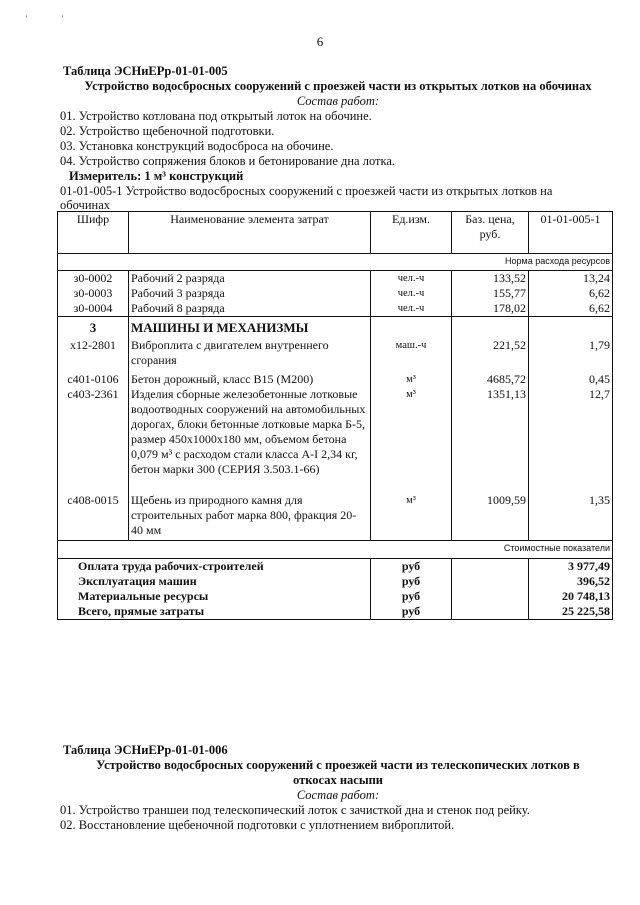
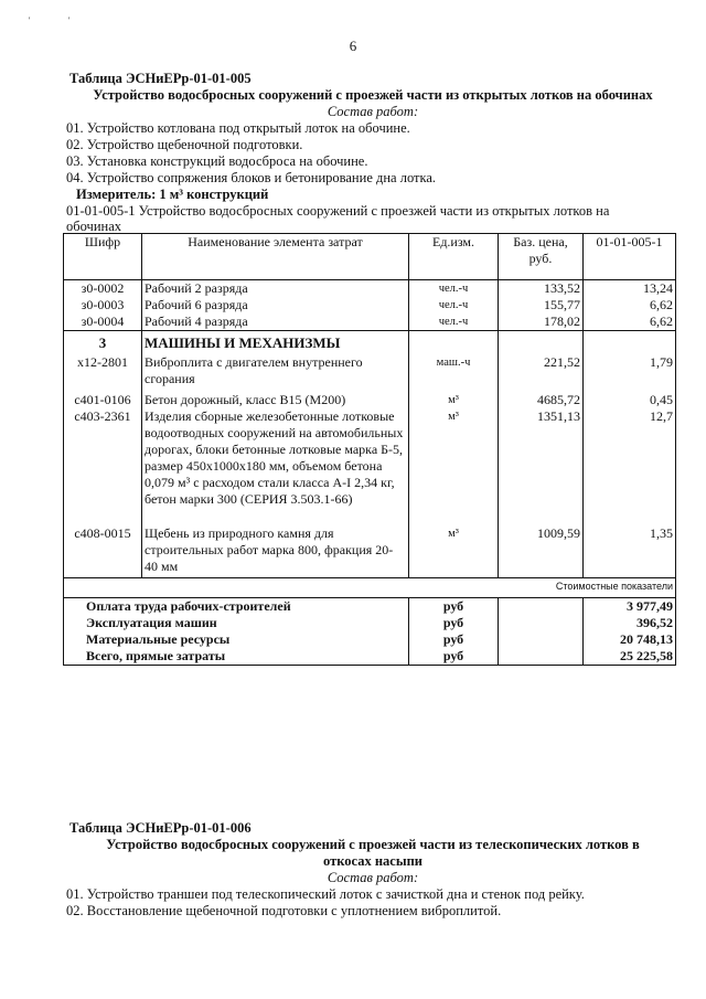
  '
  '
  6
  Таблица ЭСНиЕРр-01-01-005
  Устройство водосбросных сооружений с проезжей части из открытых лотков на обочинах
  Состав работ:
  01. Устройство котлована под открытый лоток на обочине.
  02. Устройство щебеночной подготовки.
  03. Установка конструкций водосброса на обочине.
  04. Устройство сопряжения блоков и бетонирование дна лотка.
  Измеритель: 1 м³ конструкций
  01-01-005-1 Устройство водосбросных сооружений с проезжей части из открытых лотков на
  обочинах
  Шифр	Наименование элемента затрат	Ед.изм.	Баз. цена, руб.	01-01-005-1
- Норма расхода ресурсов
  з0-0002	Рабочий 2 разряда	чел.-ч	133,52	13,24
- з0-0003	Рабочий 3 разряда	чел.-ч	155,77	6,62
+ з0-0003	Рабочий 6 разряда	чел.-ч	155,77	6,62
- з0-0004	Рабочий 8 разряда	чел.-ч	178,02	6,62
+ з0-0004	Рабочий 4 разряда	чел.-ч	178,02	6,62
  3	МАШИНЫ И МЕХАНИЗМЫ
  х12-2801	Виброплита с двигателем внутреннего сгорания	маш.-ч	221,52	1,79
  с401-0106	Бетон дорожный, класс В15 (М200)	м³	4685,72	0,45
  с403-2361	Изделия сборные железобетонные лотковые водоотводных сооружений на автомобильных дорогах, блоки бетонные лотковые марка Б-5, размер 450х1000х180 мм, объемом бетона 0,079 м³ с расходом стали класса А-I 2,34 кг, бетон марки 300 (СЕРИЯ 3.503.1-66)	м³	1351,13	12,7
  с408-0015	Щебень из природного камня для строительных работ марка 800, фракция 20-40 мм	м³	1009,59	1,35
  Стоимостные показатели
  Оплата труда рабочих-строителей	руб		3 977,49
  Эксплуатация машин	руб		396,52
  Материальные ресурсы	руб		20 748,13
  Всего, прямые затраты	руб		25 225,58
  Таблица ЭСНиЕРр-01-01-006
  Устройство водосбросных сооружений с проезжей части из телескопических лотков в
  откосах насыпи
  Состав работ:
  01. Устройство траншеи под телескопический лоток с зачисткой дна и стенок под рейку.
  02. Восстановление щебеночной подготовки с уплотнением виброплитой.
